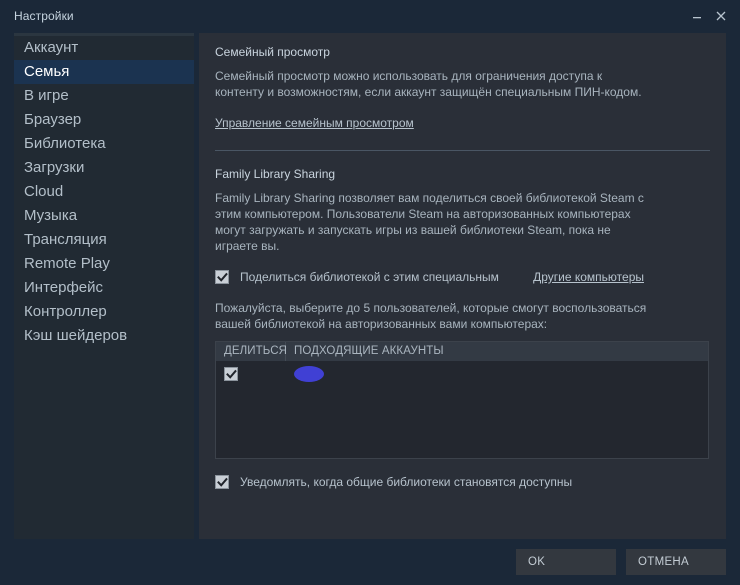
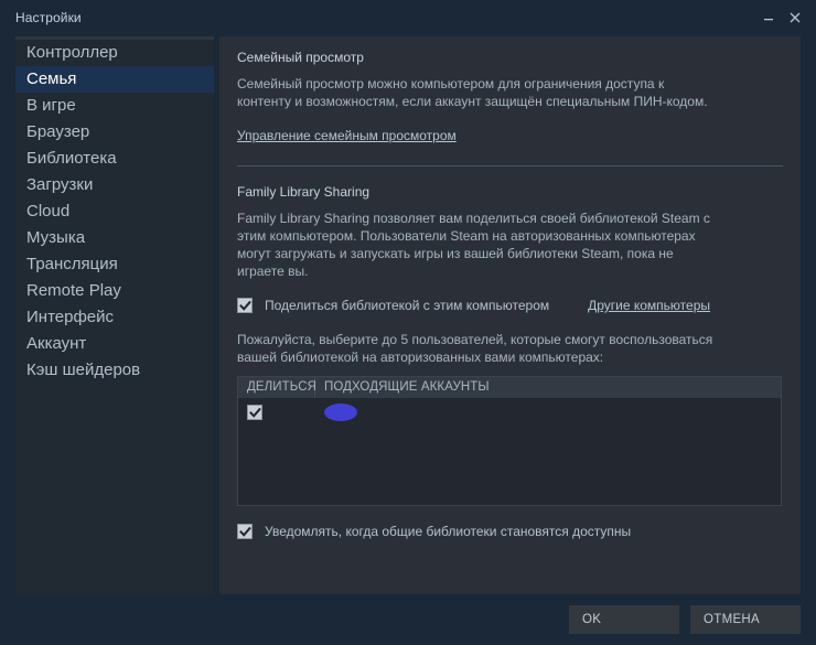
  Настройки
- Аккаунт
+ Контроллер
  Семья
  В игре
  Браузер
  Библиотека
  Загрузки
  Cloud
  Музыка
  Трансляция
  Remote Play
  Интерфейс
- Контроллер
+ Аккаунт
  Кэш шейдеров
  Семейный просмотр
- Семейный просмотр можно использовать для ограничения доступа к контенту и возможностям, если аккаунт защищён специальным ПИН-кодом.
+ Семейный просмотр можно компьютером для ограничения доступа к контенту и возможностям, если аккаунт защищён специальным ПИН-кодом.
  Управление семейным просмотром
  Family Library Sharing
  Family Library Sharing позволяет вам поделиться своей библиотекой Steam с этим компьютером. Пользователи Steam на авторизованных компьютерах могут загружать и запускать игры из вашей библиотеки Steam, пока не играете вы.
- Поделиться библиотекой с этим специальным
+ Поделиться библиотекой с этим компьютером
  Другие компьютеры
  Пожалуйста, выберите до 5 пользователей, которые смогут воспользоваться вашей библиотекой на авторизованных вами компьютерах:
  ДЕЛИТЬСЯ
  ПОДХОДЯЩИЕ АККАУНТЫ
  Уведомлять, когда общие библиотеки становятся доступны
  OK
  ОТМЕНА
